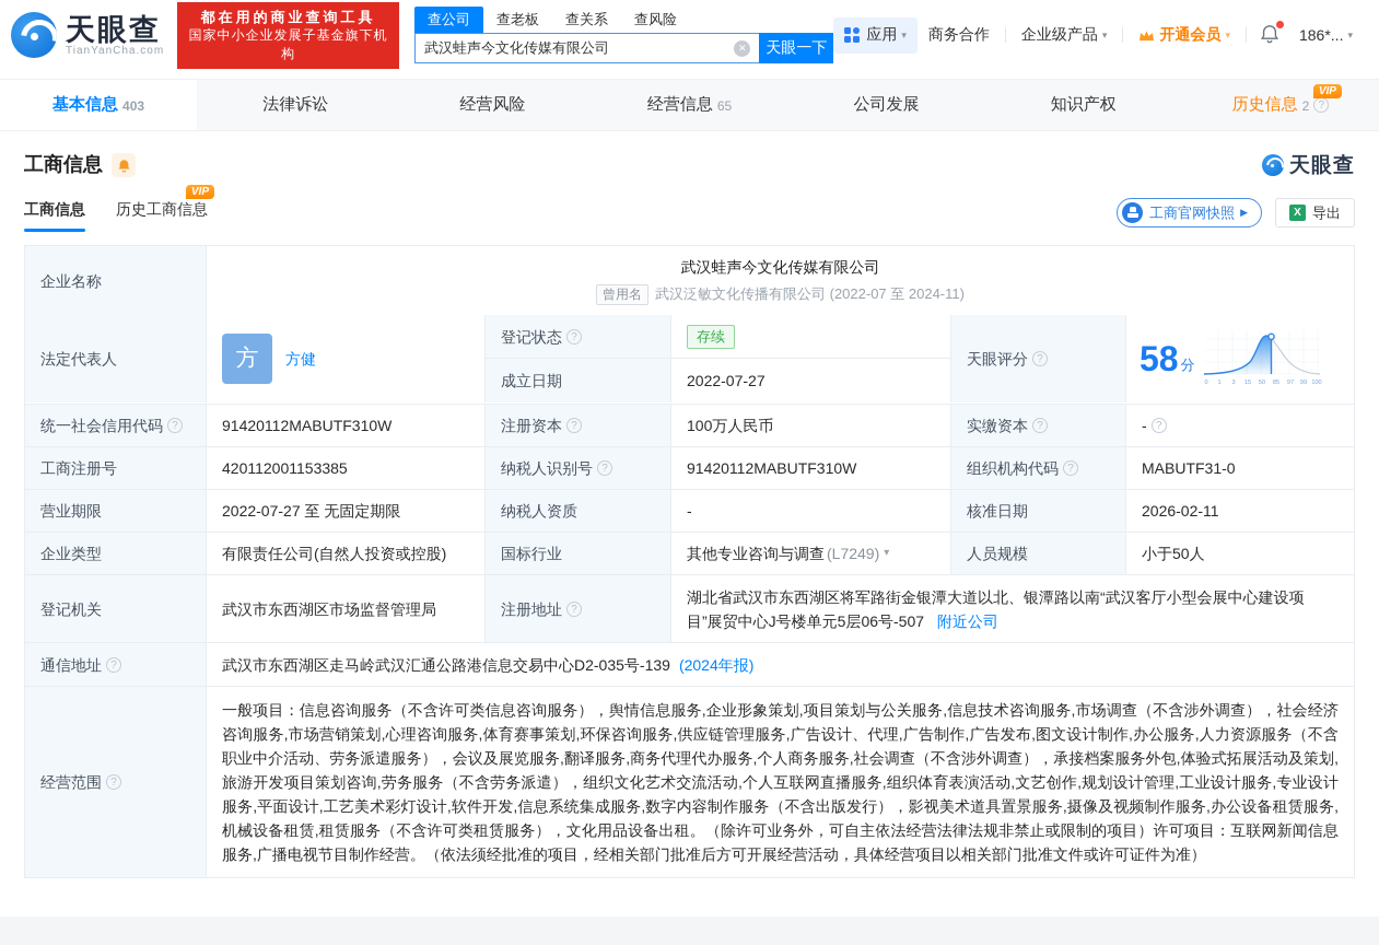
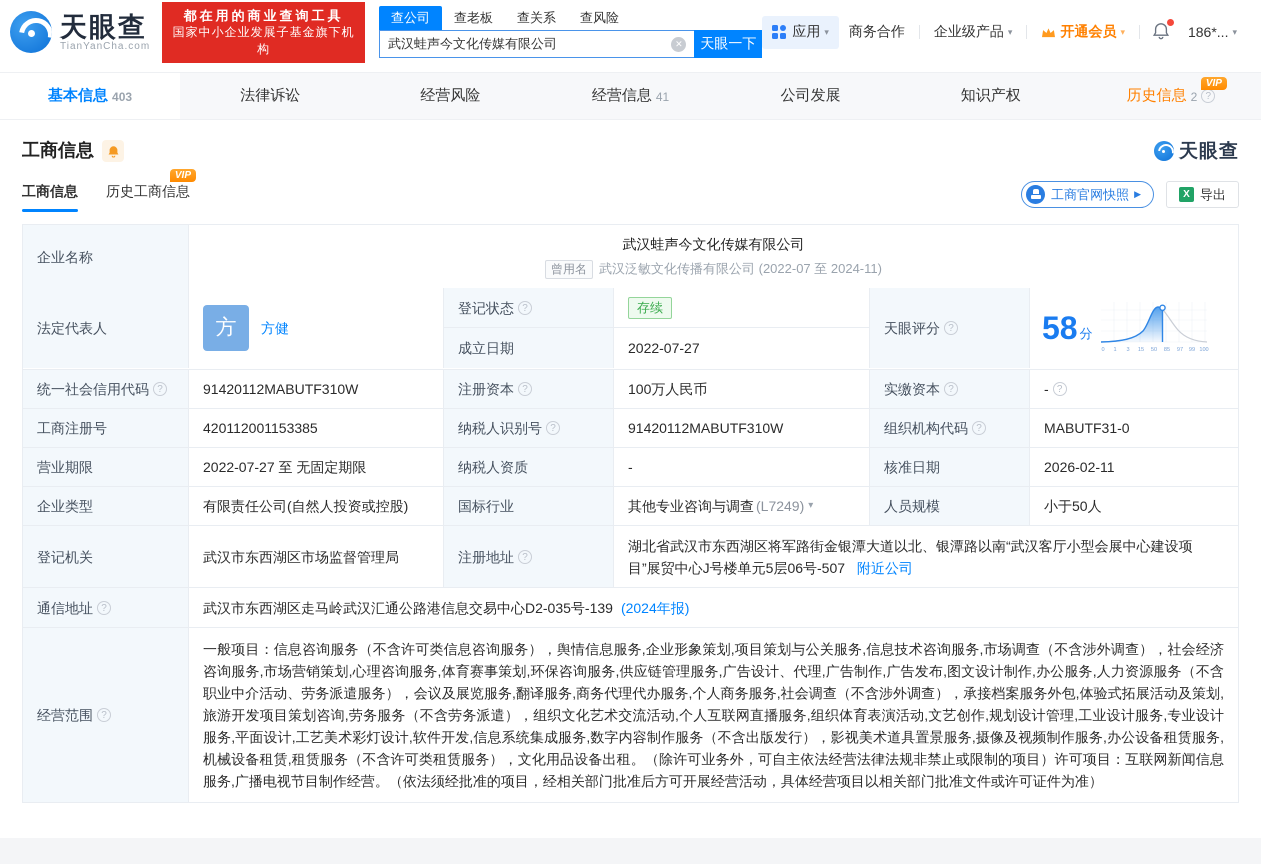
  天眼查
  TianYanCha.com
  都在用的商业查询工具
  国家中小企业发展子基金旗下机构
  查公司
  查老板
  查关系
  查风险
  武汉蛙声今文化传媒有限公司
  ✕
  天眼一下
  应用
  ▾
  商务合作
  企业级产品
  ▾
  开通会员
  ▾
  186*...
  ▾
  基本信息
  403
  法律诉讼
  经营风险
  经营信息
- 65
+ 41
  公司发展
  知识产权
  VIP
  历史信息
  2
  ?
  工商信息
  天眼查
  工商信息
  VIP
  历史工商信息
  工商官网快照
  ▶
  X
  导出
  企业名称
  武汉蛙声今文化传媒有限公司
  曾用名
  武汉泛敏文化传播有限公司 (2022-07 至 2024-11)
  法定代表人
  方
  方健
  登记状态
  ?
  存续
  成立日期
  2022-07-27
  天眼评分
  ?
  58
  分
  统一社会信用代码
  ?
  91420112MABUTF310W
  注册资本
  ?
  100万人民币
  实缴资本
  ?
  -
  ?
  工商注册号
  420112001153385
  纳税人识别号
  ?
  91420112MABUTF310W
  组织机构代码
  ?
  MABUTF31-0
  营业期限
  2022-07-27 至 无固定期限
  纳税人资质
  -
  核准日期
  2026-02-11
  企业类型
  有限责任公司(自然人投资或控股)
  国标行业
  其他专业咨询与调查
  (L7249)
  ▾
  人员规模
  小于50人
  登记机关
  武汉市东西湖区市场监督管理局
  注册地址
  ?
  湖北省武汉市东西湖区将军路街金银潭大道以北、银潭路以南“武汉客厅小型会展中心建设项目”展贸中心J号楼单元5层06号-507 附近公司
  通信地址
  ?
  武汉市东西湖区走马岭武汉汇通公路港信息交易中心D2-035号-139
  (2024年报)
  经营范围
  ?
  一般项目：信息咨询服务（不含许可类信息咨询服务），舆情信息服务,企业形象策划,项目策划与公关服务,信息技术咨询服务,市场调查（不含涉外调查），社会经济咨询服务,市场营销策划,心理咨询服务,体育赛事策划,环保咨询服务,供应链管理服务,广告设计、代理,广告制作,广告发布,图文设计制作,办公服务,人力资源服务（不含职业中介活动、劳务派遣服务），会议及展览服务,翻译服务,商务代理代办服务,个人商务服务,社会调查（不含涉外调查），承接档案服务外包,体验式拓展活动及策划,旅游开发项目策划咨询,劳务服务（不含劳务派遣），组织文化艺术交流活动,个人互联网直播服务,组织体育表演活动,文艺创作,规划设计管理,工业设计服务,专业设计服务,平面设计,工艺美术彩灯设计,软件开发,信息系统集成服务,数字内容制作服务（不含出版发行），影视美术道具置景服务,摄像及视频制作服务,办公设备租赁服务,机械设备租赁,租赁服务（不含许可类租赁服务），文化用品设备出租。（除许可业务外，可自主依法经营法律法规非禁止或限制的项目）许可项目：互联网新闻信息服务,广播电视节目制作经营。（依法须经批准的项目，经相关部门批准后方可开展经营活动，具体经营项目以相关部门批准文件或许可证件为准）
